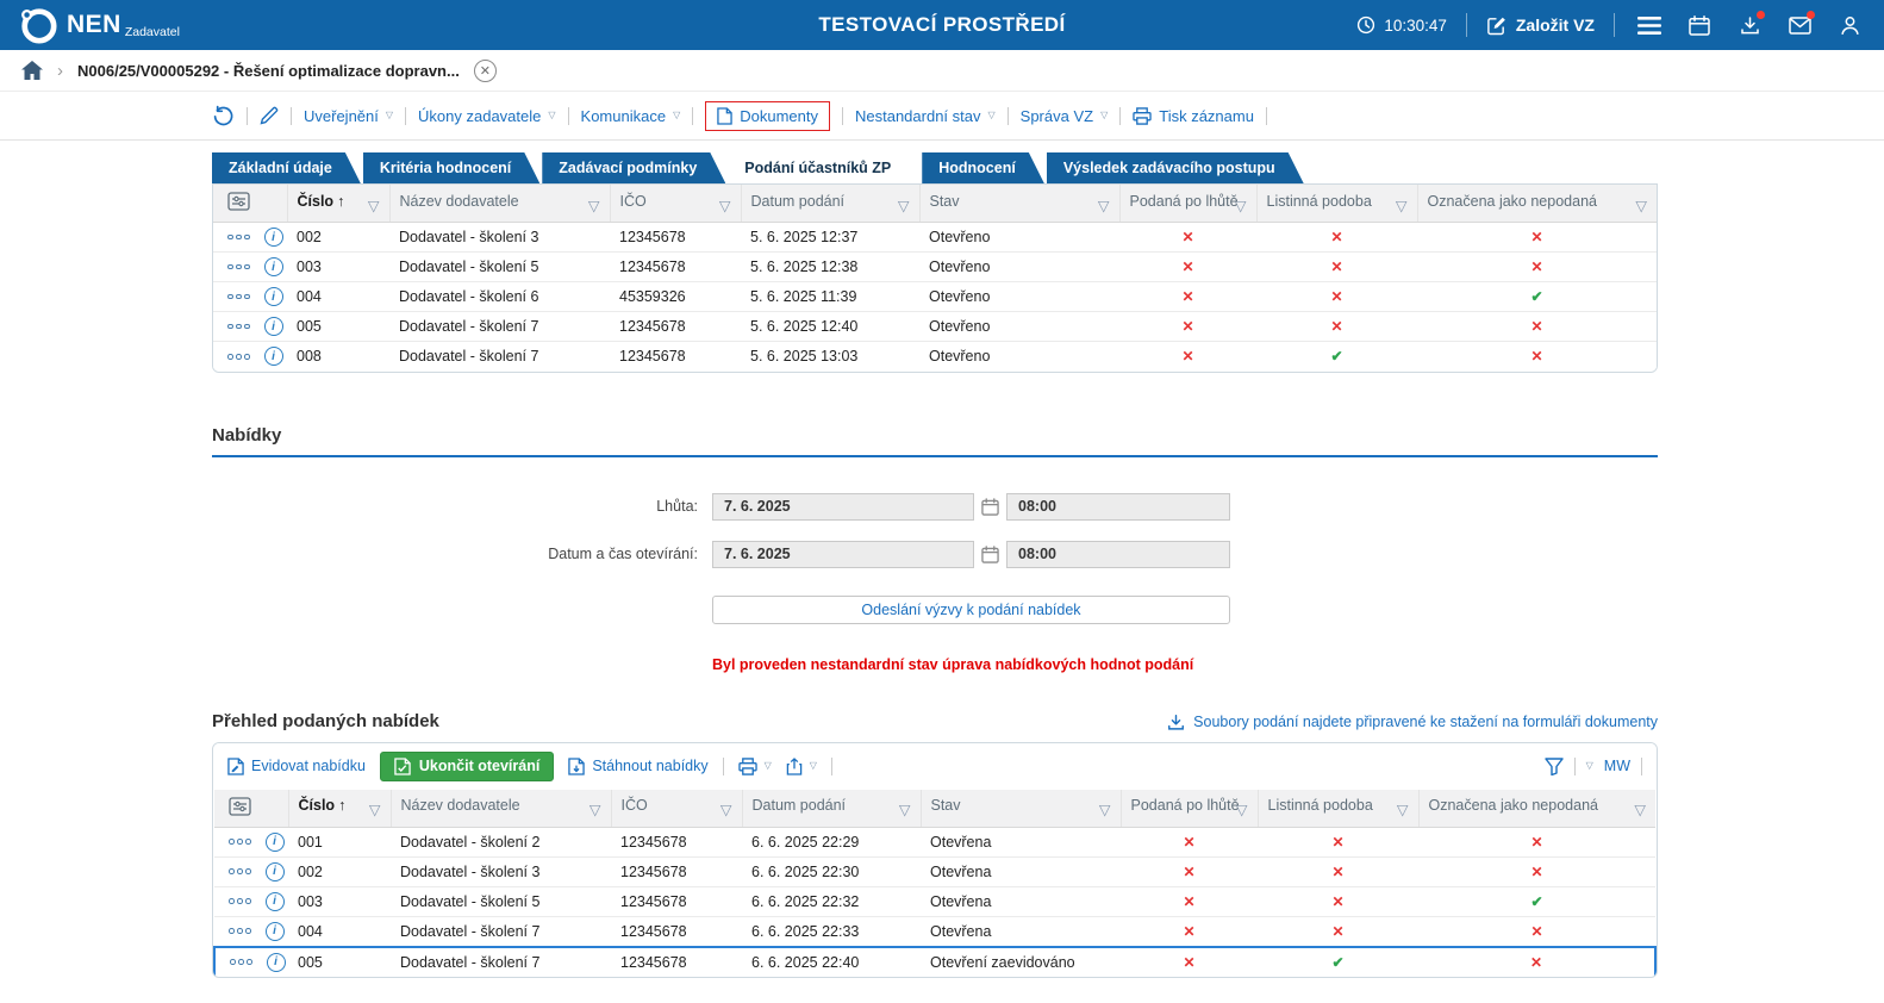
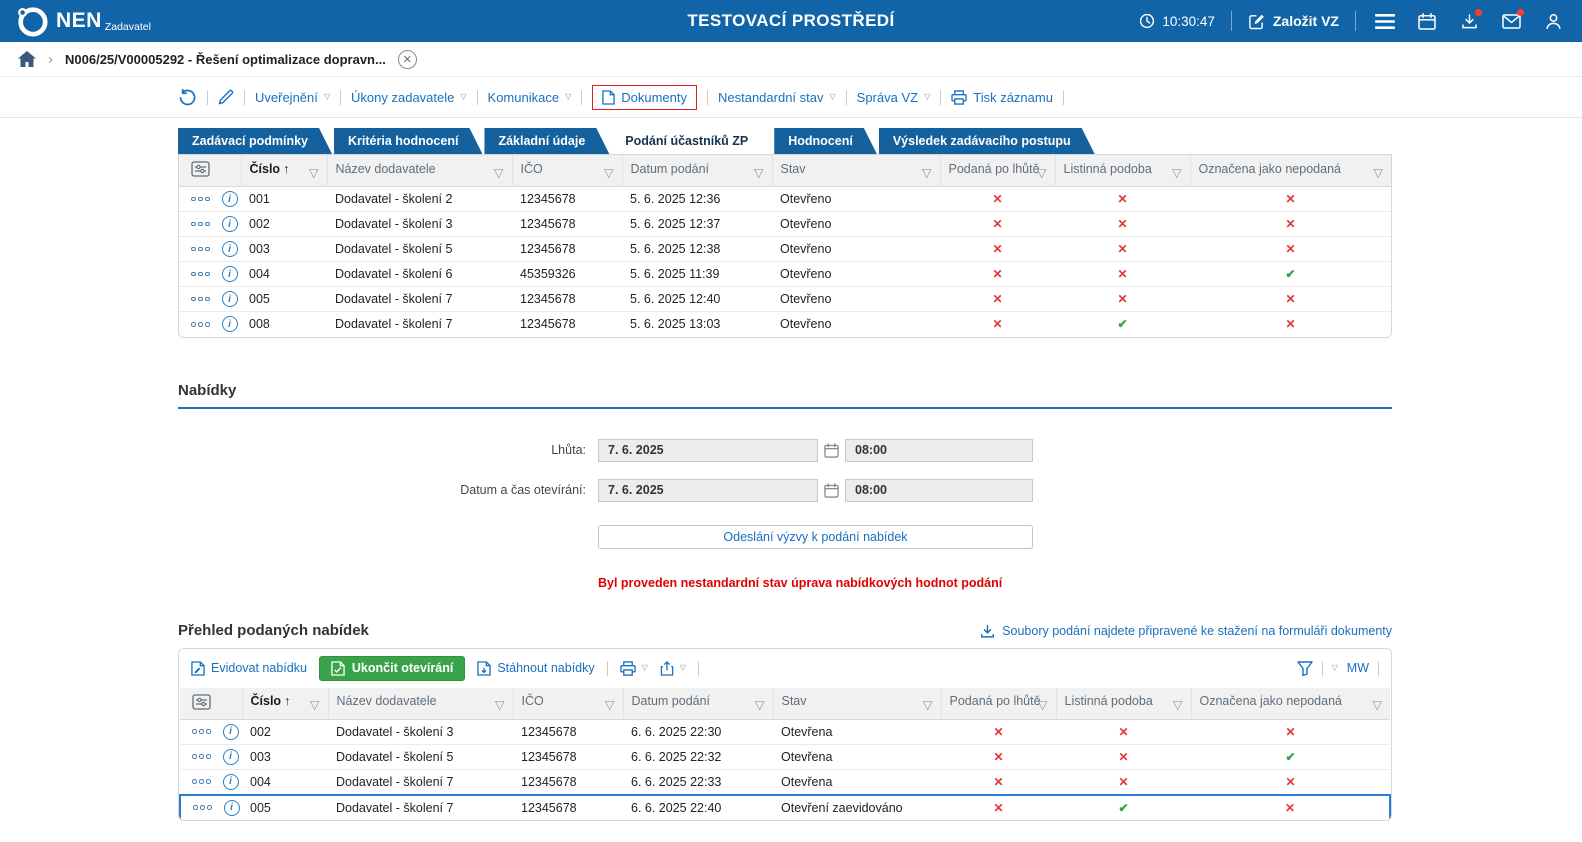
  NEN
  Zadavatel
  TESTOVACÍ PROSTŘEDÍ
  10:30:47
  Založit VZ
  ›
  N006/25/V00005292 - Řešení optimalizace dopravn...
  ✕
  Uveřejnění
  ▽
  Úkony zadavatele
  ▽
  Komunikace
  ▽
  Dokumenty
  Nestandardní stav
  ▽
  Správa VZ
  ▽
  Tisk záznamu
- Základní údaje
+ Zadávací podmínky
  Kritéria hodnocení
- Zadávací podmínky
+ Základní údaje
  Podání účastníků ZP
  Hodnocení
  Výsledek zadávacího postupu
  	▽Číslo ↑	▽Název dodavatele	▽IČO	▽Datum podání	▽Stav	▽Podaná po lhůtě	▽Listinná podoba	▽Označena jako nepodaná
+ i	001	Dodavatel - školení 2	12345678	5. 6. 2025 12:36	Otevřeno	✕	✕	✕
  i	002	Dodavatel - školení 3	12345678	5. 6. 2025 12:37	Otevřeno	✕	✕	✕
  i	003	Dodavatel - školení 5	12345678	5. 6. 2025 12:38	Otevřeno	✕	✕	✕
  i	004	Dodavatel - školení 6	45359326	5. 6. 2025 11:39	Otevřeno	✕	✕	✔
  i	005	Dodavatel - školení 7	12345678	5. 6. 2025 12:40	Otevřeno	✕	✕	✕
  i	008	Dodavatel - školení 7	12345678	5. 6. 2025 13:03	Otevřeno	✕	✔	✕
  Nabídky
  Lhůta:
  7. 6. 2025
  08:00
  Datum a čas otevírání:
  7. 6. 2025
  08:00
  Odeslání výzvy k podání nabídek
  Byl proveden nestandardní stav úprava nabídkových hodnot podání
  Přehled podaných nabídek
  Soubory podání najdete připravené ke stažení na formuláři dokumenty
  Evidovat nabídku
  Ukončit otevírání
  Stáhnout nabídky
  ▽
  ▽
  ▽
  MW
  	▽Číslo ↑	▽Název dodavatele	▽IČO	▽Datum podání	▽Stav	▽Podaná po lhůtě	▽Listinná podoba	▽Označena jako nepodaná
- i	001	Dodavatel - školení 2	12345678	6. 6. 2025 22:29	Otevřena	✕	✕	✕
  i	002	Dodavatel - školení 3	12345678	6. 6. 2025 22:30	Otevřena	✕	✕	✕
  i	003	Dodavatel - školení 5	12345678	6. 6. 2025 22:32	Otevřena	✕	✕	✔
  i	004	Dodavatel - školení 7	12345678	6. 6. 2025 22:33	Otevřena	✕	✕	✕
  i	005	Dodavatel - školení 7	12345678	6. 6. 2025 22:40	Otevření zaevidováno	✕	✔	✕
